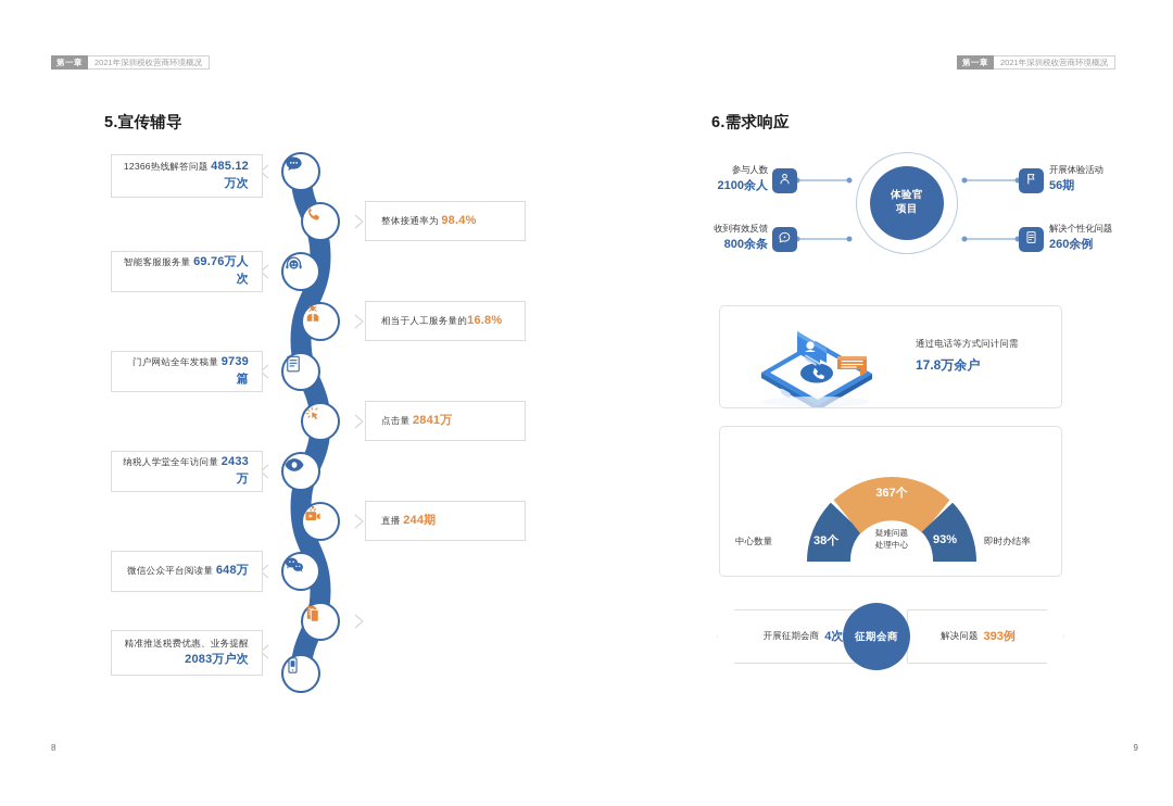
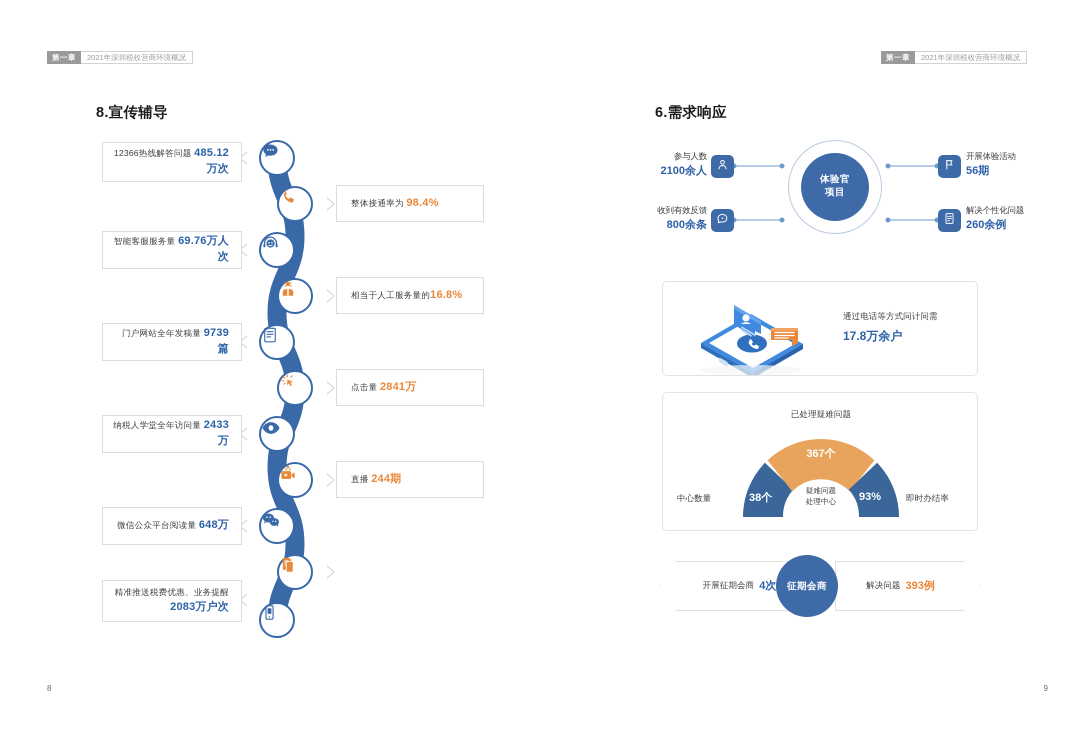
  第一章
  2021年深圳税收营商环境概况
- 5.宣传辅导
+ 8.宣传辅导
  12366热线解答问题 485.12万次
  整体接通率为 98.4%
  智能客服服务量 69.76万人次
  相当于人工服务量的16.8%
  门户网站全年发稿量 9739篇
  点击量 2841万
  纳税人学堂全年访问量 2433万
  直播 244期
  微信公众平台阅读量 648万
  精准推送税费优惠、业务提醒
  2083万户次
  8
  第一章
  2021年深圳税收营商环境概况
  6.需求响应
  9
  体验官
  项目
  参与人数
  2100余人
  收到有效反馈
  800余条
  开展体验活动
  56期
  解决个性化问题
  260余例
  通过电话等方式问计问需
  17.8万余户
+ 已处理疑难问题
  367个
  38个
  93%
  中心数量
  即时办结率
  疑难问题
  处理中心
  开展征期会商
  4次
  解决问题
  393例
  征期会商
